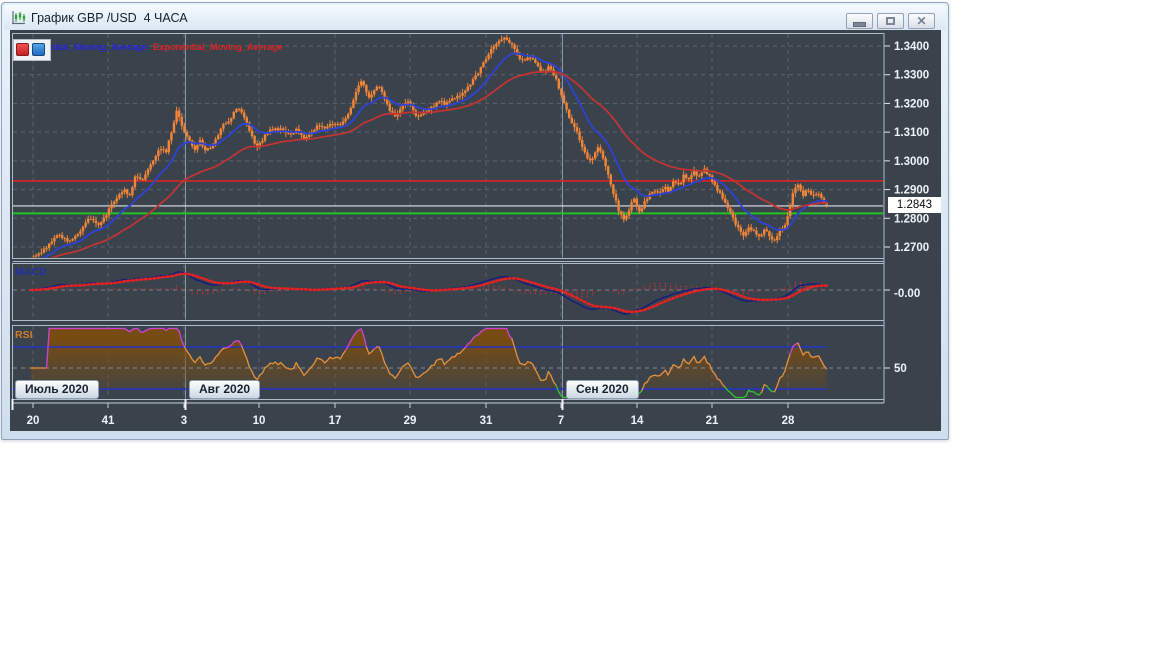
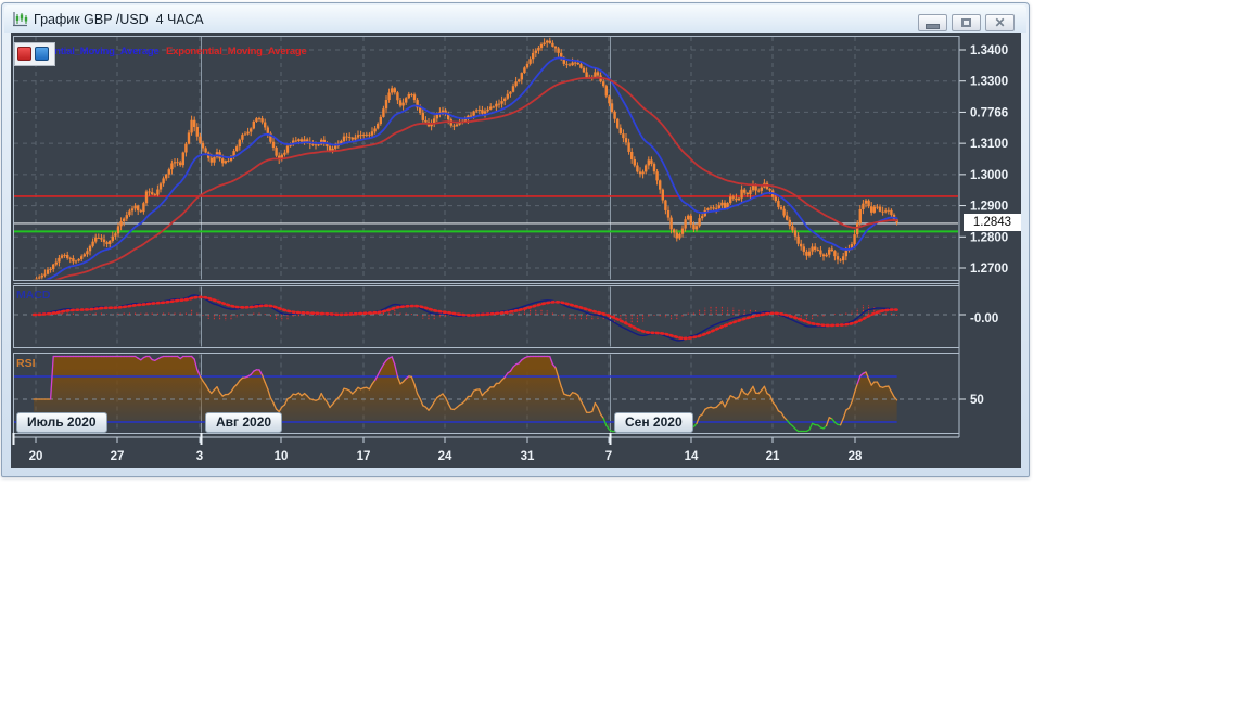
  График GBP /USD 4 ЧАСА
  ✕
  1.3400
  1.3300
- 1.3200
+ 0.7766
  1.3100
  1.3000
  1.2900
  1.2800
  1.2700
  -0.00
  50
  20
- 41
+ 27
  3
  10
  17
- 29
+ 24
  31
  7
  14
  21
  28
  ntial_Moving_Average
  Exponential_Moving_Average
  MACD
  RSI
  Июль 2020
  Авг 2020
  Сен 2020
  1.2843
